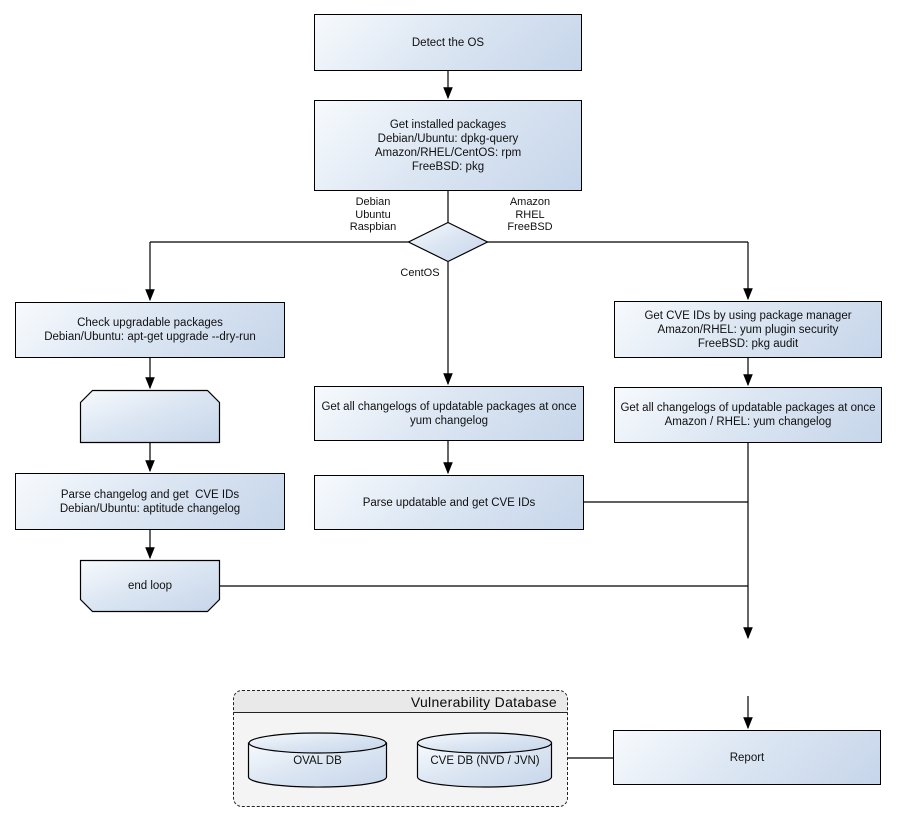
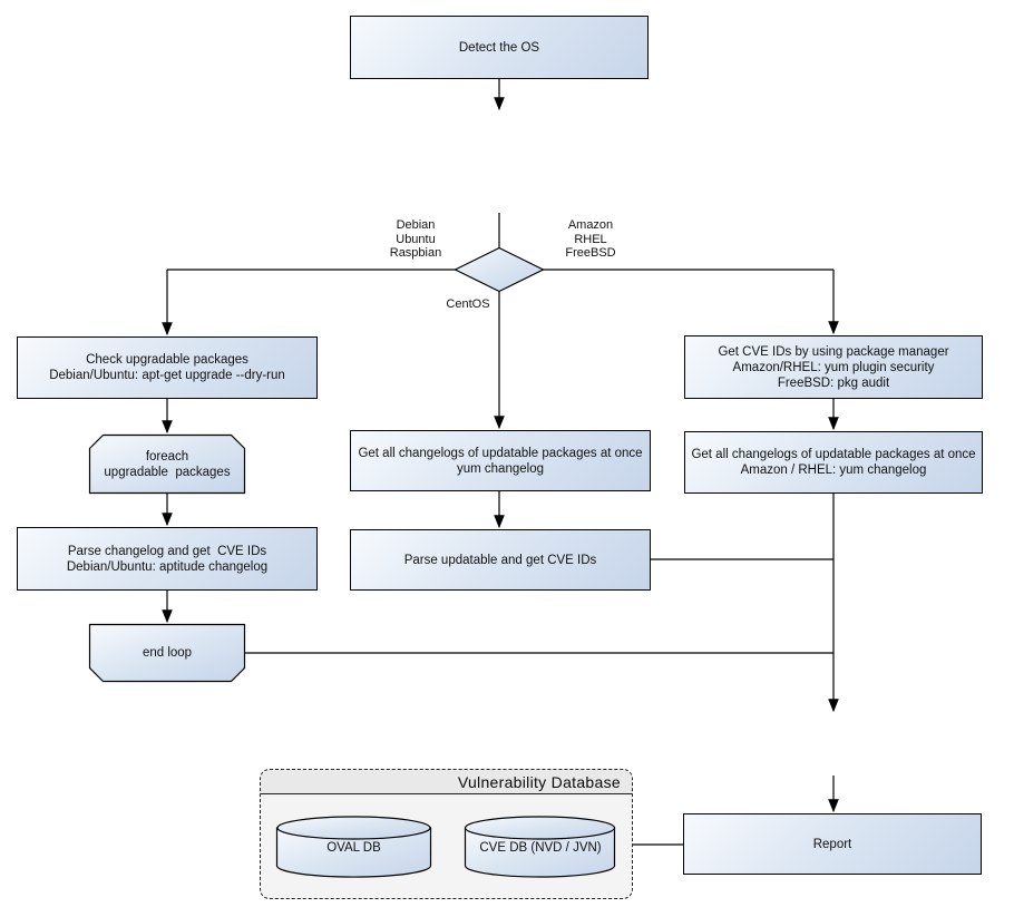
  Vulnerability Database
  Detect the OS
- Get installed packages
- Debian/Ubuntu: dpkg-query
- Amazon/RHEL/CentOS: rpm
- FreeBSD: pkg
  Check upgradable packages
  Debian/Ubuntu: apt-get upgrade --dry-run
  Parse changelog and get CVE IDs
  Debian/Ubuntu: aptitude changelog
  Get all changelogs of updatable packages at once
  yum changelog
  Parse updatable and get CVE IDs
  Get CVE IDs by using package manager
  Amazon/RHEL: yum plugin security
  FreeBSD: pkg audit
  Get all changelogs of updatable packages at once
  Amazon / RHEL: yum changelog
  Report
+ foreach
+ upgradable packages
  end loop
  OVAL DB
  CVE DB (NVD / JVN)
  Debian
  Ubuntu
  Raspbian
  Amazon
  RHEL
  FreeBSD
  CentOS
